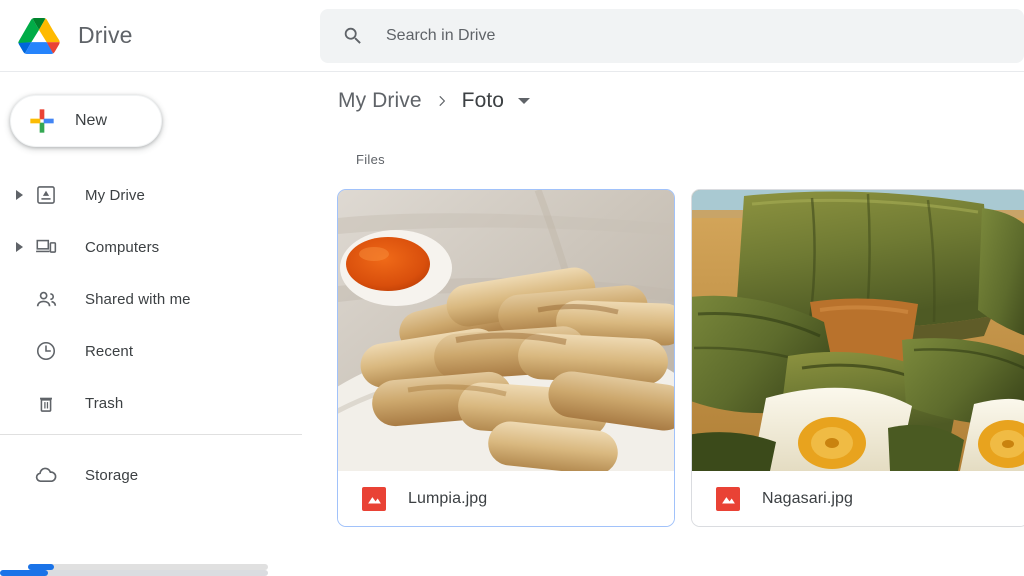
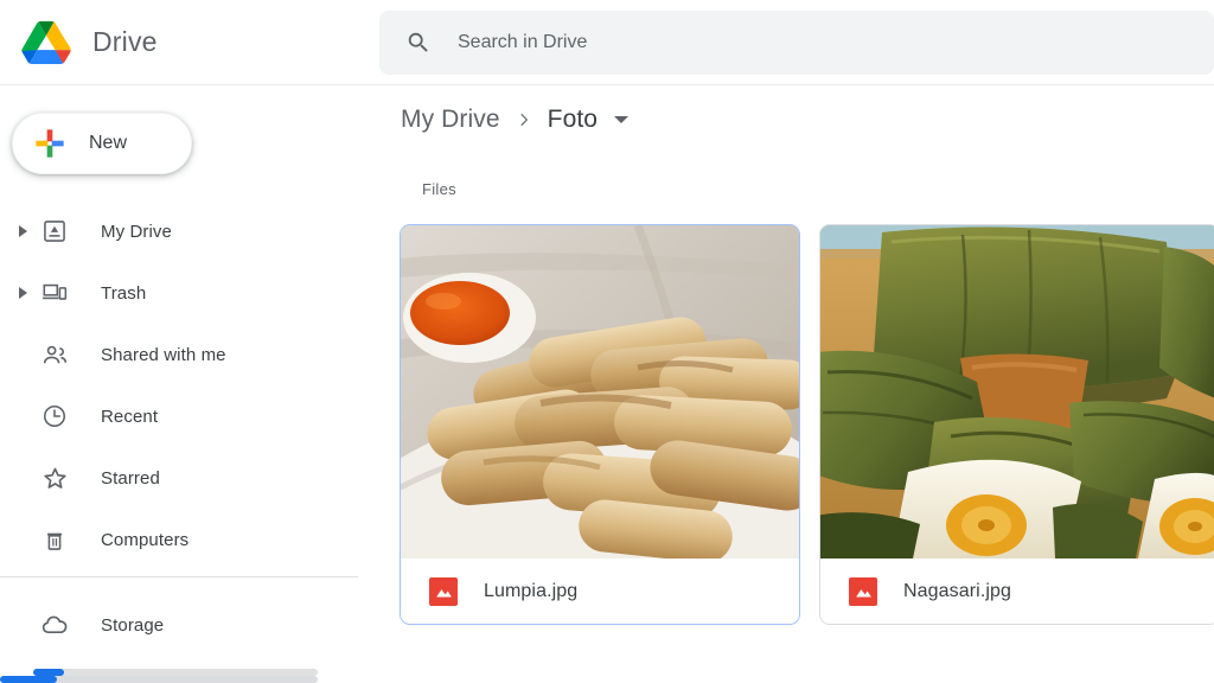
  Drive
  Search in Drive
  New
  My Drive
- Computers
+ Trash
  Shared with me
  Recent
+ Starred
- Trash
+ Computers
  Storage
  My Drive
  Foto
  Files
  Lumpia.jpg
  Nagasari.jpg
